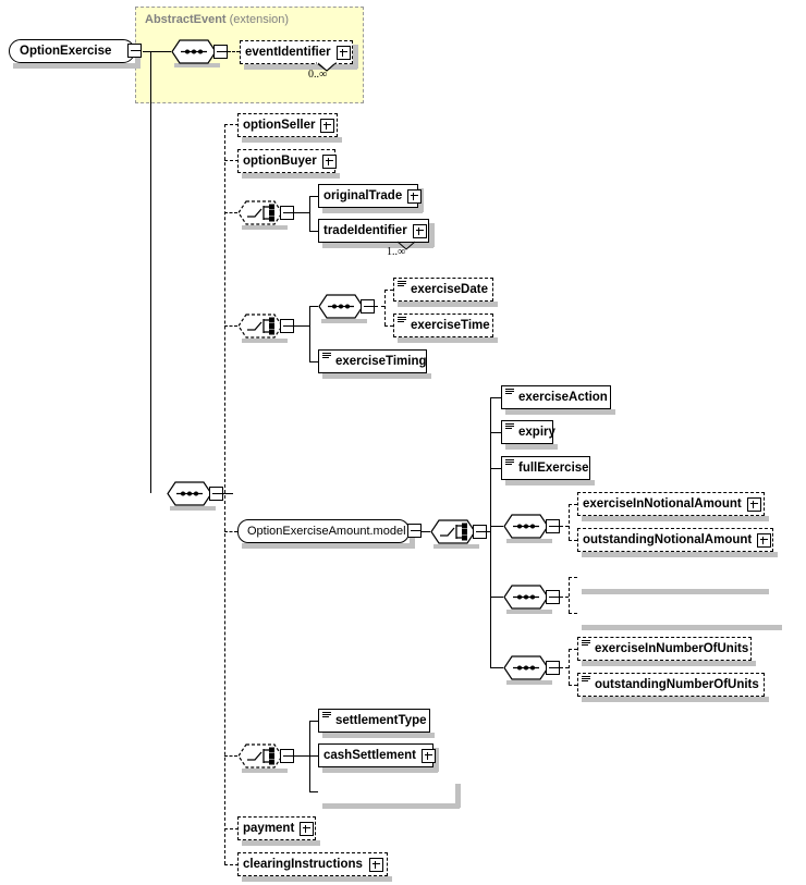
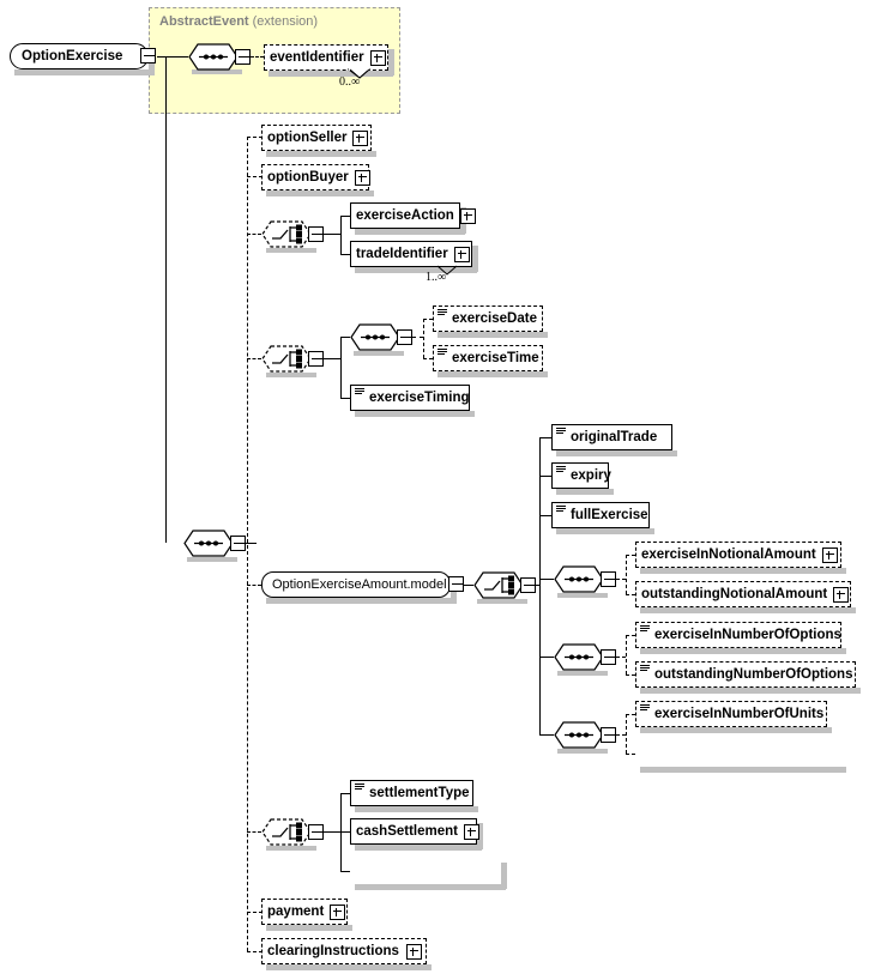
  AbstractEvent (extension)
  OptionExercise
  eventIdentifier
  0..∞
  optionSeller
  optionBuyer
- originalTrade
+ exerciseAction
  tradeIdentifier
  1..∞
  exerciseDate
  exerciseTime
  exerciseTiming
  OptionExerciseAmount.model
- exerciseAction
+ originalTrade
  expiry
  fullExercise
  exerciseInNotionalAmount
  outstandingNotionalAmount
+ exerciseInNumberOfOptions
+ outstandingNumberOfOptions
  exerciseInNumberOfUnits
- outstandingNumberOfUnits
  settlementType
  cashSettlement
  payment
  clearingInstructions
